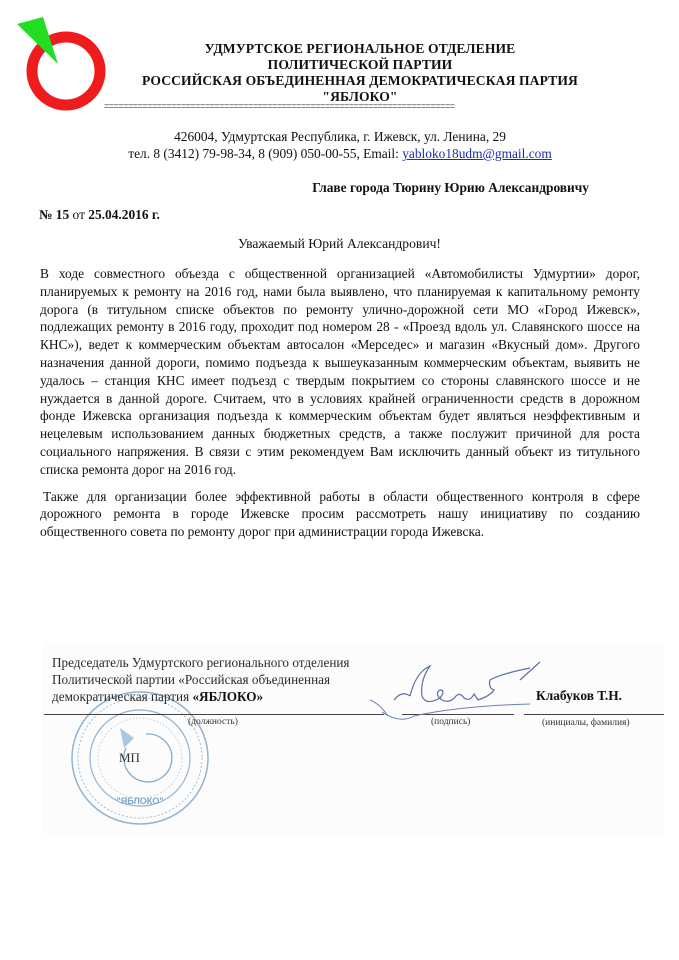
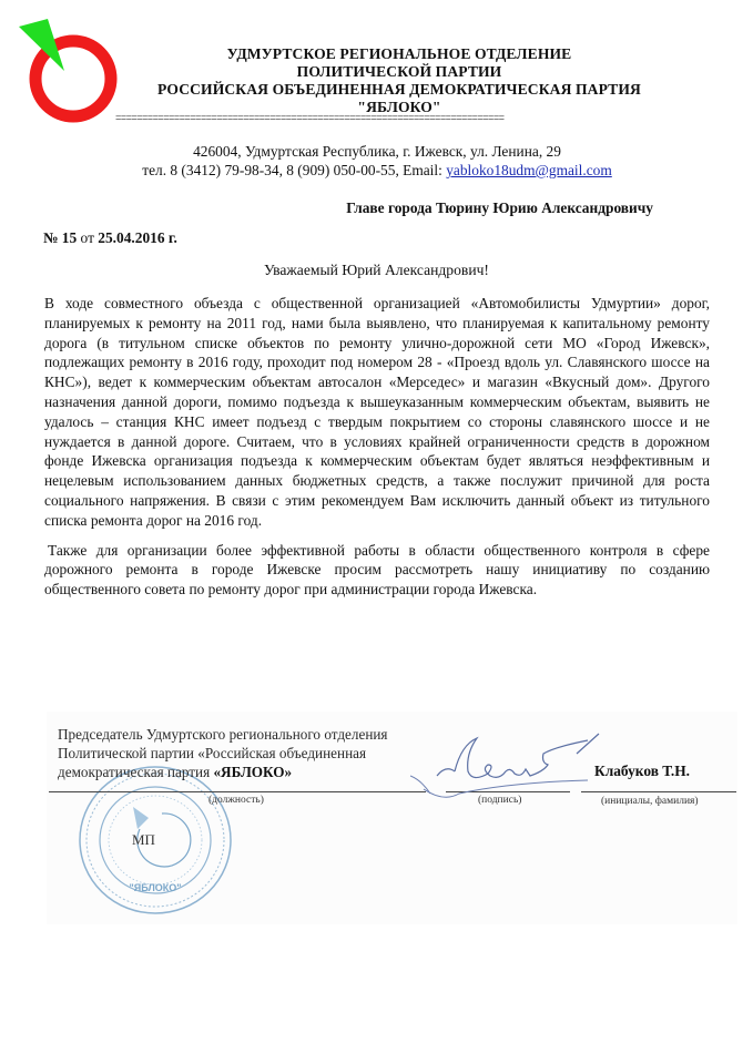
  УДМУРТСКОЕ РЕГИОНАЛЬНОЕ ОТДЕЛЕНИЕ
  ПОЛИТИЧЕСКОЙ ПАРТИИ
  РОССИЙСКАЯ ОБЪЕДИНЕННАЯ ДЕМОКРАТИЧЕСКАЯ ПАРТИЯ
  "ЯБЛОКО"
  =========================================================================
  426004, Удмуртская Республика, г. Ижевск, ул. Ленина, 29
  тел. 8 (3412) 79-98-34, 8 (909) 050-00-55, Email: yabloko18udm@gmail.com
  Главе города Тюрину Юрию Александровичу
  № 15 от 25.04.2016 г.
  Уважаемый Юрий Александрович!
- В ходе совместного объезда с общественной организацией «Автомобилисты Удмуртии» дорог, планируемых к ремонту на 2016 год, нами была выявлено, что планируемая к капитальному ремонту дорога (в титульном списке объектов по ремонту улично-дорожной сети МО «Город Ижевск», подлежащих ремонту в 2016 году, проходит под номером 28 - «Проезд вдоль ул. Славянского шоссе на КНС»), ведет к коммерческим объектам автосалон «Мерседес» и магазин «Вкусный дом». Другого назначения данной дороги, помимо подъезда к вышеуказанным коммерческим объектам, выявить не удалось – станция КНС имеет подъезд с твердым покрытием со стороны славянского шоссе и не нуждается в данной дороге. Считаем, что в условиях крайней ограниченности средств в дорожном фонде Ижевска организация подъезда к коммерческим объектам будет являться неэффективным и нецелевым использованием данных бюджетных средств, а также послужит причиной для роста социального напряжения. В связи с этим рекомендуем Вам исключить данный объект из титульного списка ремонта дорог на 2016 год.
+ В ходе совместного объезда с общественной организацией «Автомобилисты Удмуртии» дорог, планируемых к ремонту на 2011 год, нами была выявлено, что планируемая к капитальному ремонту дорога (в титульном списке объектов по ремонту улично-дорожной сети МО «Город Ижевск», подлежащих ремонту в 2016 году, проходит под номером 28 - «Проезд вдоль ул. Славянского шоссе на КНС»), ведет к коммерческим объектам автосалон «Мерседес» и магазин «Вкусный дом». Другого назначения данной дороги, помимо подъезда к вышеуказанным коммерческим объектам, выявить не удалось – станция КНС имеет подъезд с твердым покрытием со стороны славянского шоссе и не нуждается в данной дороге. Считаем, что в условиях крайней ограниченности средств в дорожном фонде Ижевска организация подъезда к коммерческим объектам будет являться неэффективным и нецелевым использованием данных бюджетных средств, а также послужит причиной для роста социального напряжения. В связи с этим рекомендуем Вам исключить данный объект из титульного списка ремонта дорог на 2016 год.
  Также для организации более эффективной работы в области общественного контроля в сфере дорожного ремонта в городе Ижевске просим рассмотреть нашу инициативу по созданию общественного совета по ремонту дорог при администрации города Ижевска.
  "ЯБЛОКО"
  Председатель Удмуртского регионального отделения
  Политической партии «Российская объединенная
  демократическая партия «ЯБЛОКО»
  МП
  (должность)
  (подпись)
  (инициалы, фамилия)
  Клабуков Т.Н.
